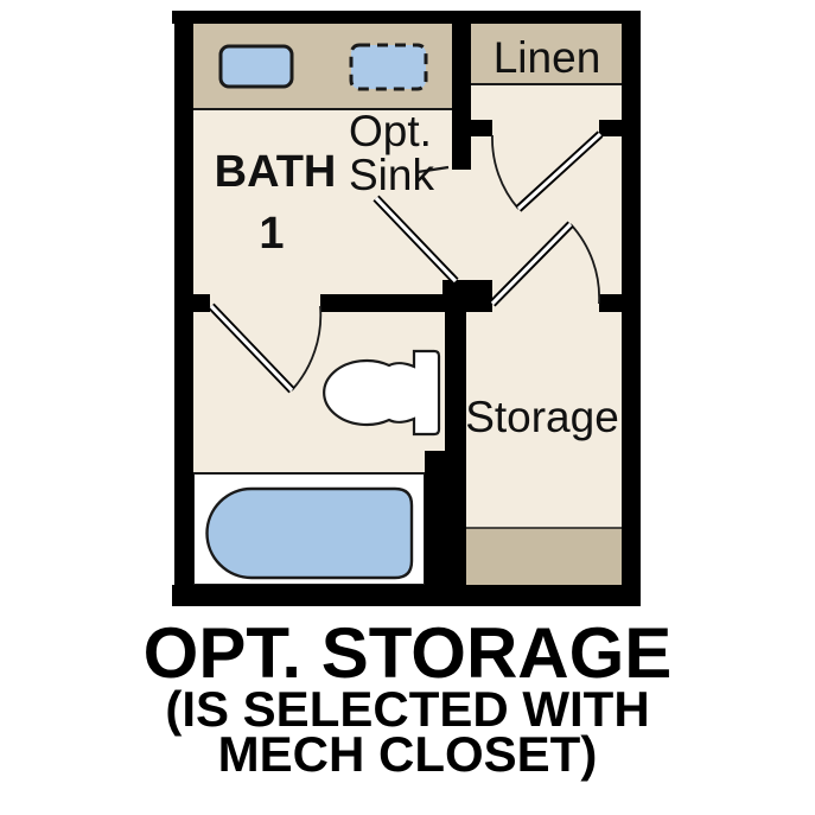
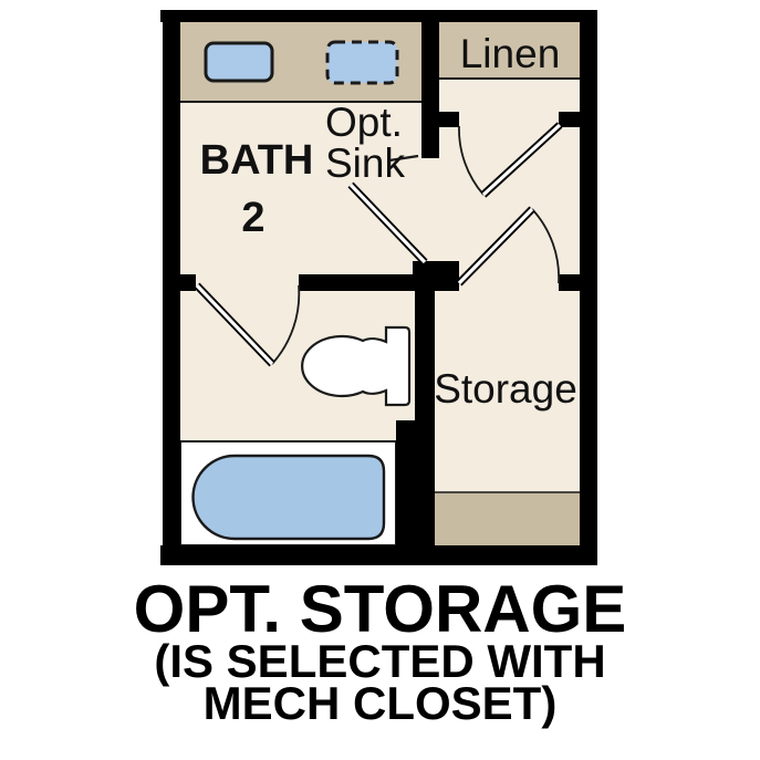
  BATH
- 1
+ 2
  Opt.
  Sink
  Linen
  Storage
  OPT. STORAGE
  (IS SELECTED WITH
  MECH CLOSET)
